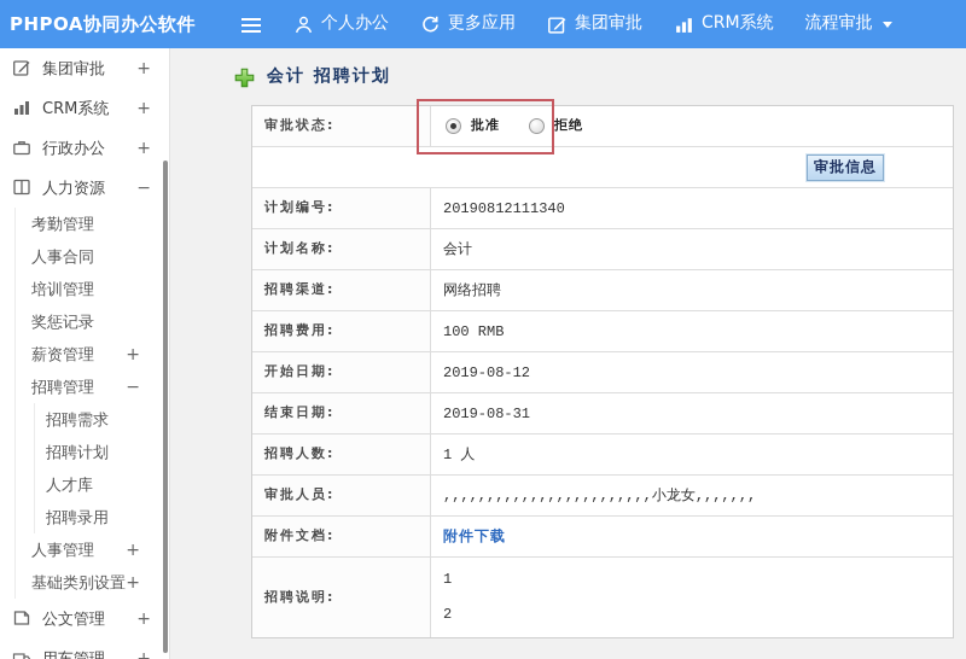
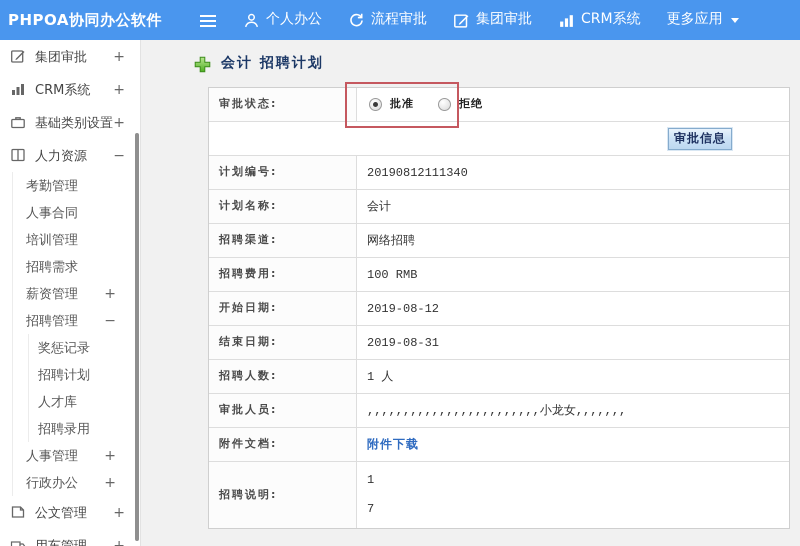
  PHPOA协同办公软件
  个人办公
- 更多应用
+ 流程审批
  集团审批
  CRM系统
- 流程审批
+ 更多应用
  集团审批
  +
  CRM系统
  +
- 行政办公
+ 基础类别设置
  +
  人力资源
  −
  考勤管理
  人事合同
  培训管理
- 奖惩记录
+ 招聘需求
  薪资管理
  +
  招聘管理
  −
- 招聘需求
+ 奖惩记录
  招聘计划
  人才库
  招聘录用
  人事管理
  +
- 基础类别设置
+ 行政办公
  +
  公文管理
  +
  会计 招聘计划
  审批状态:
  批准
  拒绝
  审批信息
  计划编号:
  20190812111340
  计划名称:
  会计
  招聘渠道:
  网络招聘
  招聘费用:
  100 RMB
  开始日期:
  2019-08-12
  结束日期:
  2019-08-31
  招聘人数:
  1 人
  审批人员:
  ,,,,,,,,,,,,,,,,,,,,,,,,小龙女,,,,,,,
  附件文档:
  附件下载
  招聘说明:
  1
- 2
+ 7
